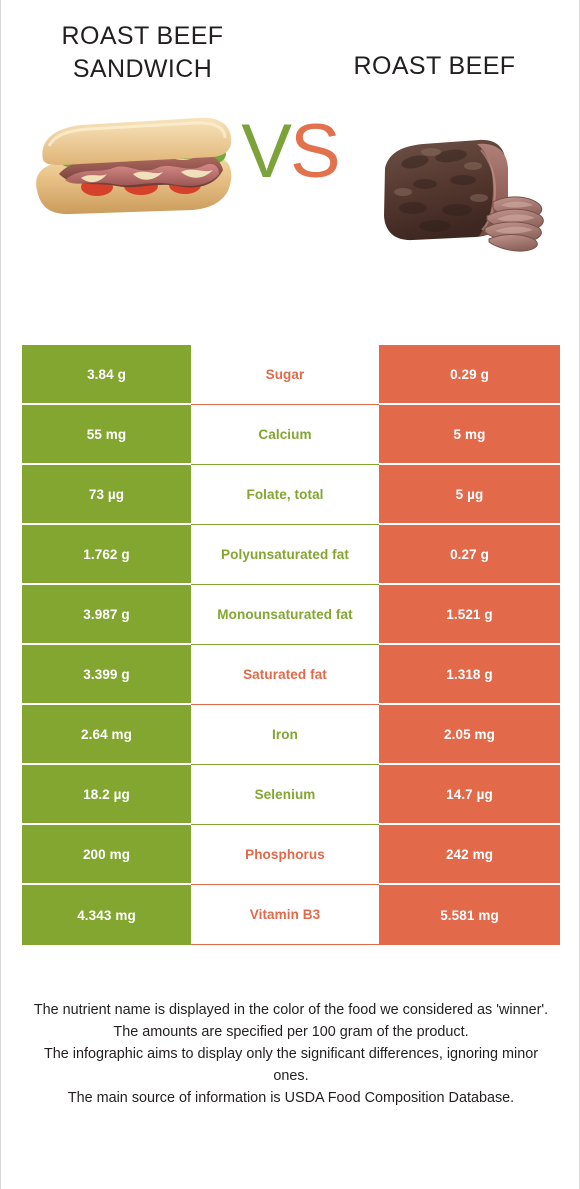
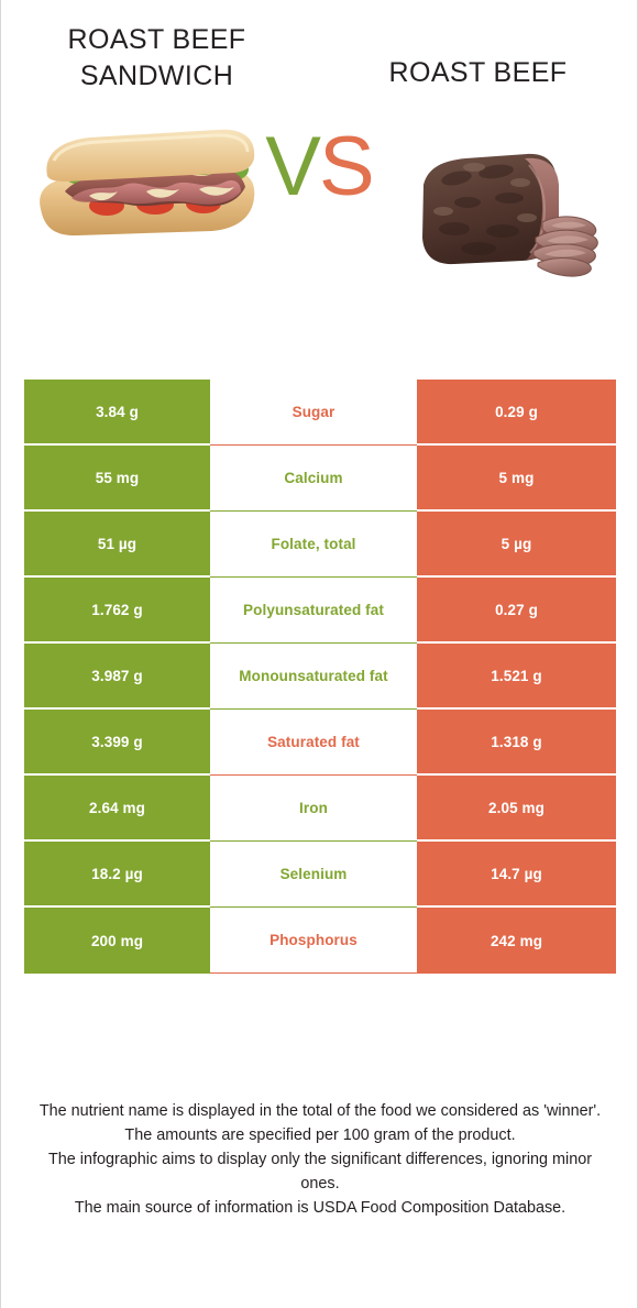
  ROAST BEEF SANDWICH
  ROAST BEEF
  VS
  3.84 g
  Sugar
  0.29 g
  55 mg
  Calcium
  5 mg
- 73 µg
+ 51 µg
  Folate, total
  5 µg
  1.762 g
  Polyunsaturated fat
  0.27 g
  3.987 g
  Monounsaturated fat
  1.521 g
  3.399 g
  Saturated fat
  1.318 g
  2.64 mg
  Iron
  2.05 mg
  18.2 µg
  Selenium
  14.7 µg
  200 mg
  Phosphorus
  242 mg
- 4.343 mg
- Vitamin B3
- 5.581 mg
- The nutrient name is displayed in the color of the food we considered as 'winner'.
+ The nutrient name is displayed in the total of the food we considered as 'winner'.
  The amounts are specified per 100 gram of the product.
  The infographic aims to display only the significant differences, ignoring minor ones.
  The main source of information is USDA Food Composition Database.
